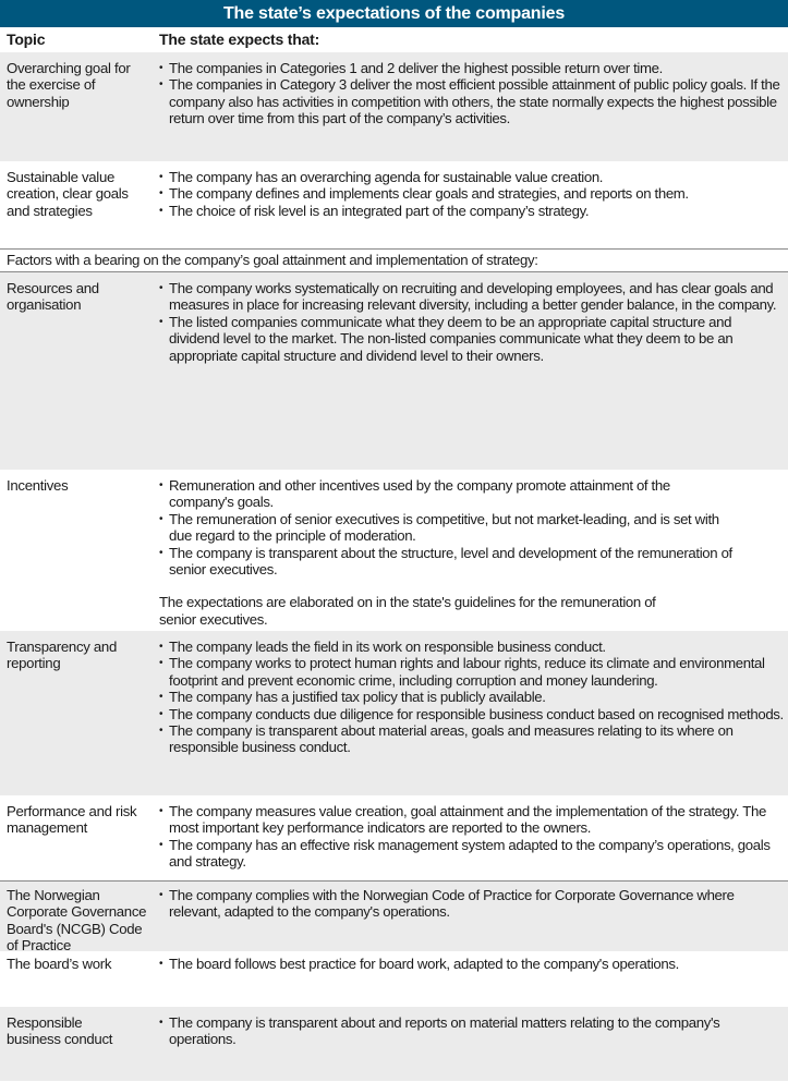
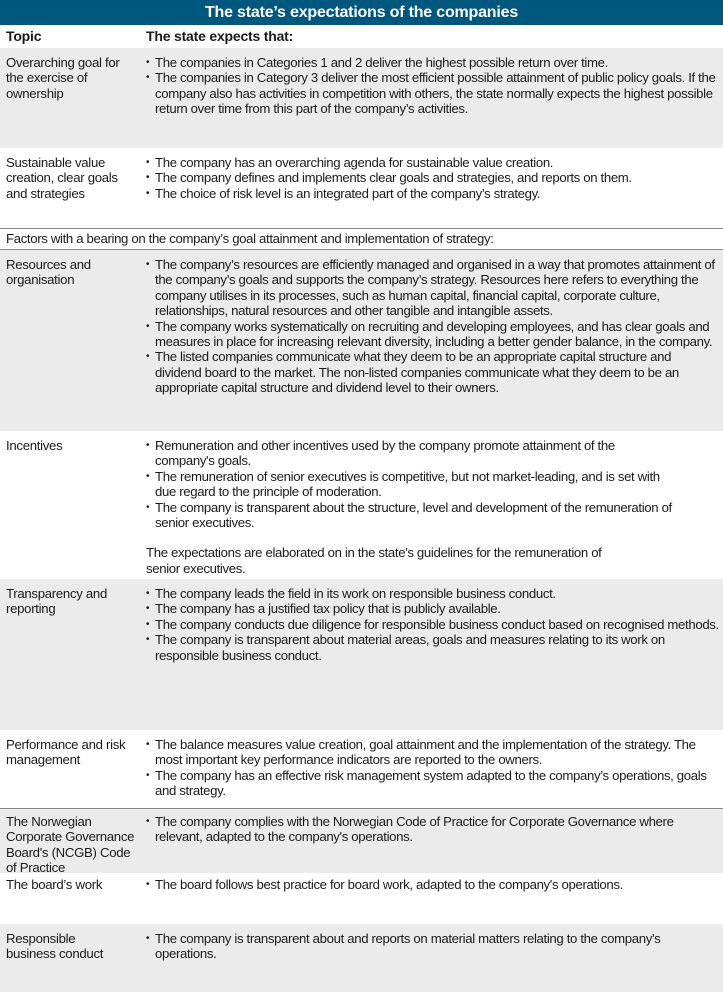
  The state’s expectations of the companies
  Topic
  The state expects that:
  Overarching goal for the exercise of ownership
  The companies in Categories 1 and 2 deliver the highest possible return over time.
  The companies in Category 3 deliver the most efficient possible attainment of public policy goals. If the company also has activities in competition with others, the state normally expects the highest possible return over time from this part of the company’s activities.
  Sustainable value creation, clear goals and strategies
  The company has an overarching agenda for sustainable value creation.
  The company defines and implements clear goals and strategies, and reports on them.
  The choice of risk level is an integrated part of the company’s strategy.
  Factors with a bearing on the company’s goal attainment and implementation of strategy:
  Resources and organisation
+ The company’s resources are efficiently managed and organised in a way that promotes attainment of the company’s goals and supports the company’s strategy. Resources here refers to everything the company utilises in its processes, such as human capital, financial capital, corporate culture, relationships, natural resources and other tangible and intangible assets.
  The company works systematically on recruiting and developing employees, and has clear goals and measures in place for increasing relevant diversity, including a better gender balance, in the company.
- The listed companies communicate what they deem to be an appropriate capital structure and dividend level to the market. The non-listed companies communicate what they deem to be an appropriate capital structure and dividend level to their owners.
+ The listed companies communicate what they deem to be an appropriate capital structure and dividend board to the market. The non-listed companies communicate what they deem to be an appropriate capital structure and dividend level to their owners.
  Incentives
  Remuneration and other incentives used by the company promote attainment of the company's goals.
  The remuneration of senior executives is competitive, but not market-leading, and is set with due regard to the principle of moderation.
  The company is transparent about the structure, level and development of the remuneration of senior executives.
  The expectations are elaborated on in the state's guidelines for the remuneration of senior executives.
  Transparency and reporting
  The company leads the field in its work on responsible business conduct.
- The company works to protect human rights and labour rights, reduce its climate and environmental footprint and prevent economic crime, including corruption and money laundering.
  The company has a justified tax policy that is publicly available.
  The company conducts due diligence for responsible business conduct based on recognised methods.
- The company is transparent about material areas, goals and measures relating to its where on responsible business conduct.
+ The company is transparent about material areas, goals and measures relating to its work on responsible business conduct.
  Performance and risk management
- The company measures value creation, goal attainment and the implementation of the strategy. The most important key performance indicators are reported to the owners.
+ The balance measures value creation, goal attainment and the implementation of the strategy. The most important key performance indicators are reported to the owners.
  The company has an effective risk management system adapted to the company’s operations, goals and strategy.
  The Norwegian Corporate Governance Board's (NCGB) Code of Practice
  The company complies with the Norwegian Code of Practice for Corporate Governance where relevant, adapted to the company's operations.
  The board’s work
  The board follows best practice for board work, adapted to the company's operations.
  Responsible business conduct
  The company is transparent about and reports on material matters relating to the company's operations.
